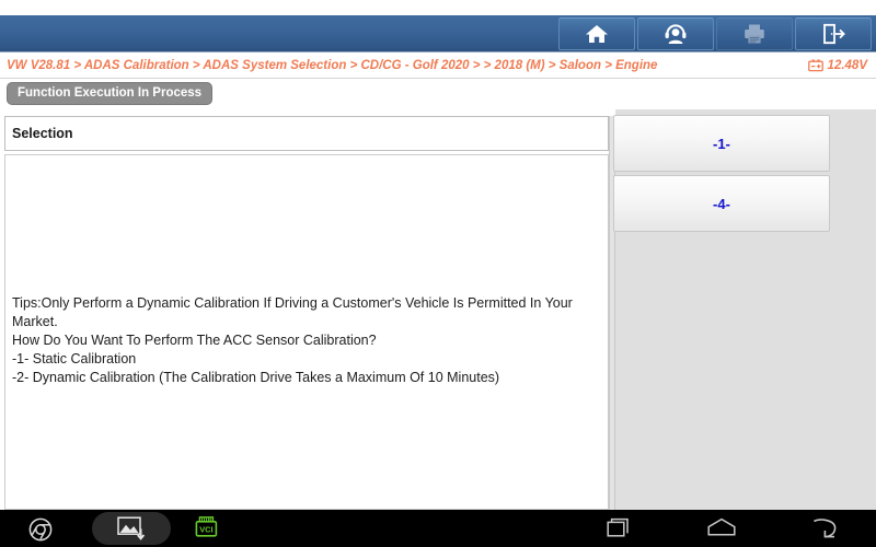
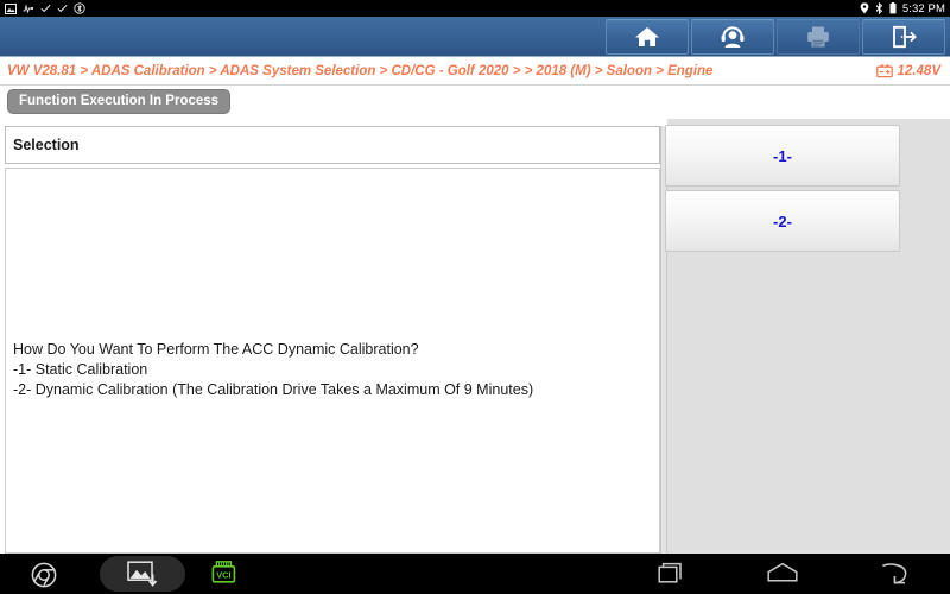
+ 5:32 PM
  VW V28.81 > ADAS Calibration > ADAS System Selection > CD/CG - Golf 2020 > > 2018 (M) > Saloon > Engine
  12.48V
  Function Execution In Process
  Selection
- Tips:Only Perform a Dynamic Calibration If Driving a Customer's Vehicle Is Permitted In Your
- Market.
- How Do You Want To Perform The ACC Sensor Calibration?
+ How Do You Want To Perform The ACC Dynamic Calibration?
  -1- Static Calibration
- -2- Dynamic Calibration (The Calibration Drive Takes a Maximum Of 10 Minutes)
+ -2- Dynamic Calibration (The Calibration Drive Takes a Maximum Of 9 Minutes)
  -1-
- -4-
+ -2-
  VCI
